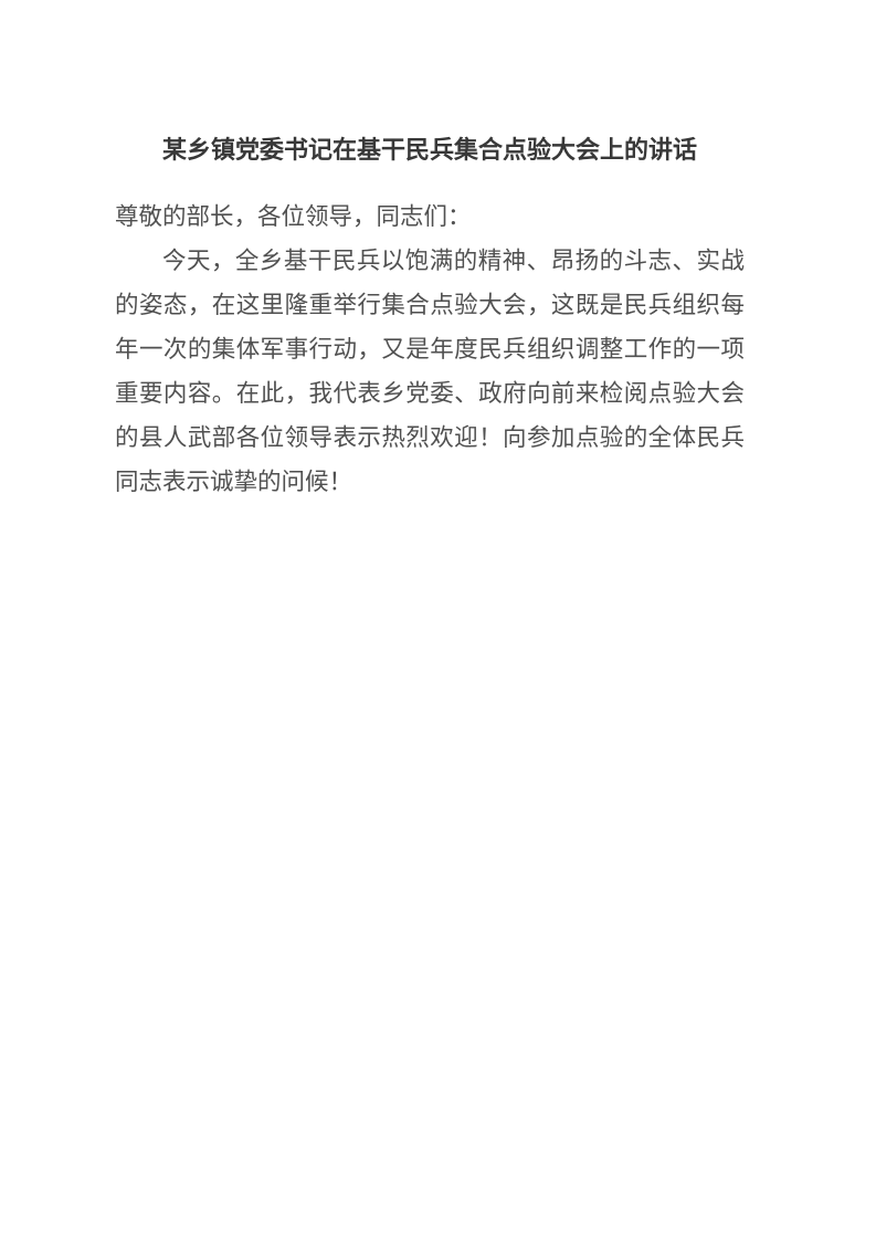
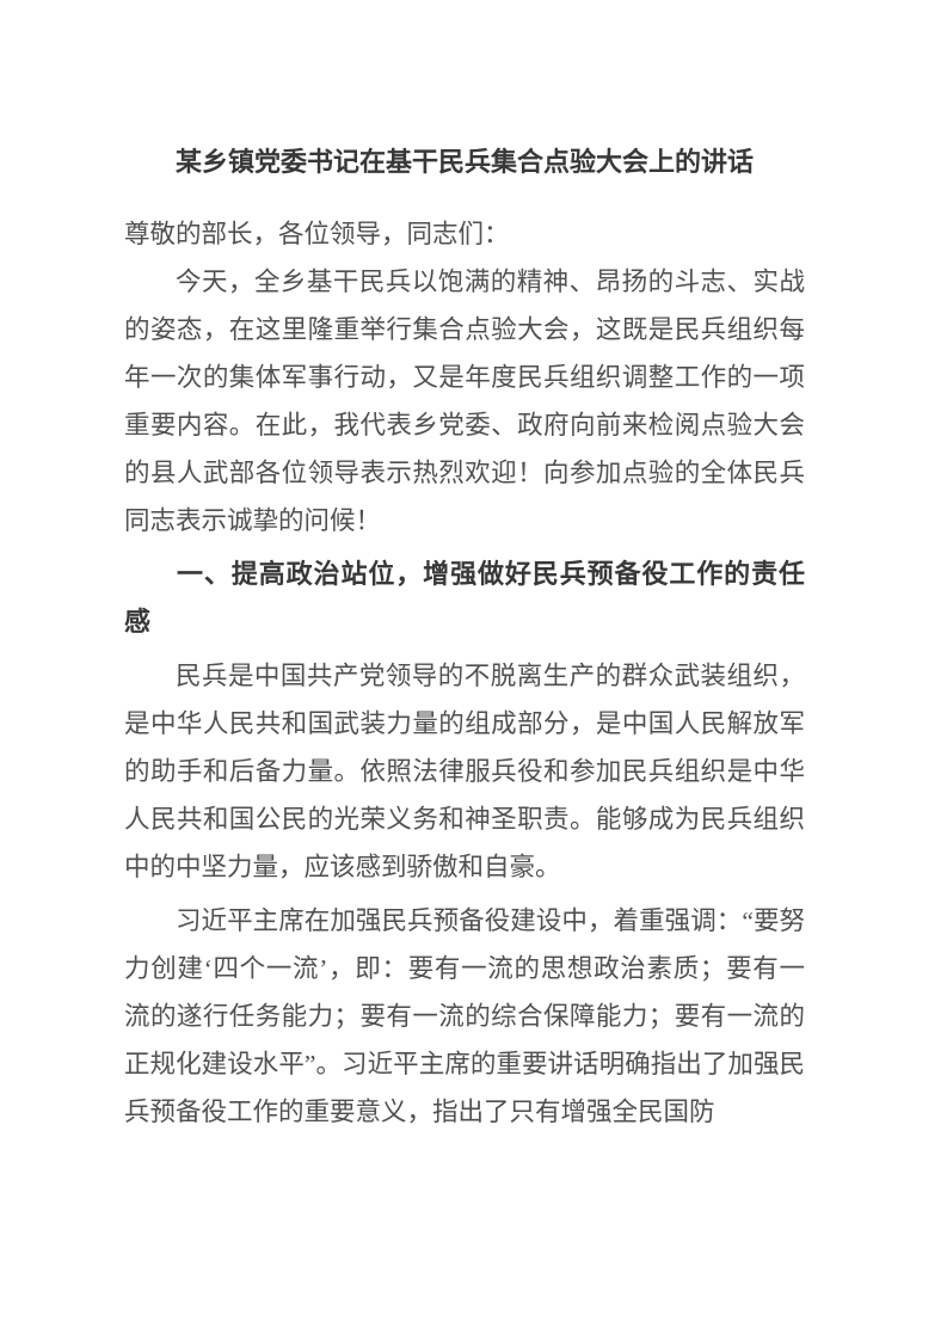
  某乡镇党委书记在基干民兵集合点验大会上的讲话
  尊敬的部长，各位领导，同志们：
  今天，全乡基干民兵以饱满的精神、昂扬的斗志、实战的姿态，在这里隆重举行集合点验大会，这既是民兵组织每年一次的集体军事行动，又是年度民兵组织调整工作的一项重要内容。在此，我代表乡党委、政府向前来检阅点验大会的县人武部各位领导表示热烈欢迎！向参加点验的全体民兵同志表示诚挚的问候！
+ 一、提高政治站位，增强做好民兵预备役工作的责任感
+ 民兵是中国共产党领导的不脱离生产的群众武装组织，是中华人民共和国武装力量的组成部分，是中国人民解放军的助手和后备力量。依照法律服兵役和参加民兵组织是中华人民共和国公民的光荣义务和神圣职责。能够成为民兵组织中的中坚力量，应该感到骄傲和自豪。
+ 习近平主席在加强民兵预备役建设中，着重强调：“要努力创建‘四个一流’，即：要有一流的思想政治素质；要有一流的遂行任务能力；要有一流的综合保障能力；要有一流的正规化建设水平”。习近平主席的重要讲话明确指出了加强民兵预备役工作的重要意义，指出了只有增强全民国防
